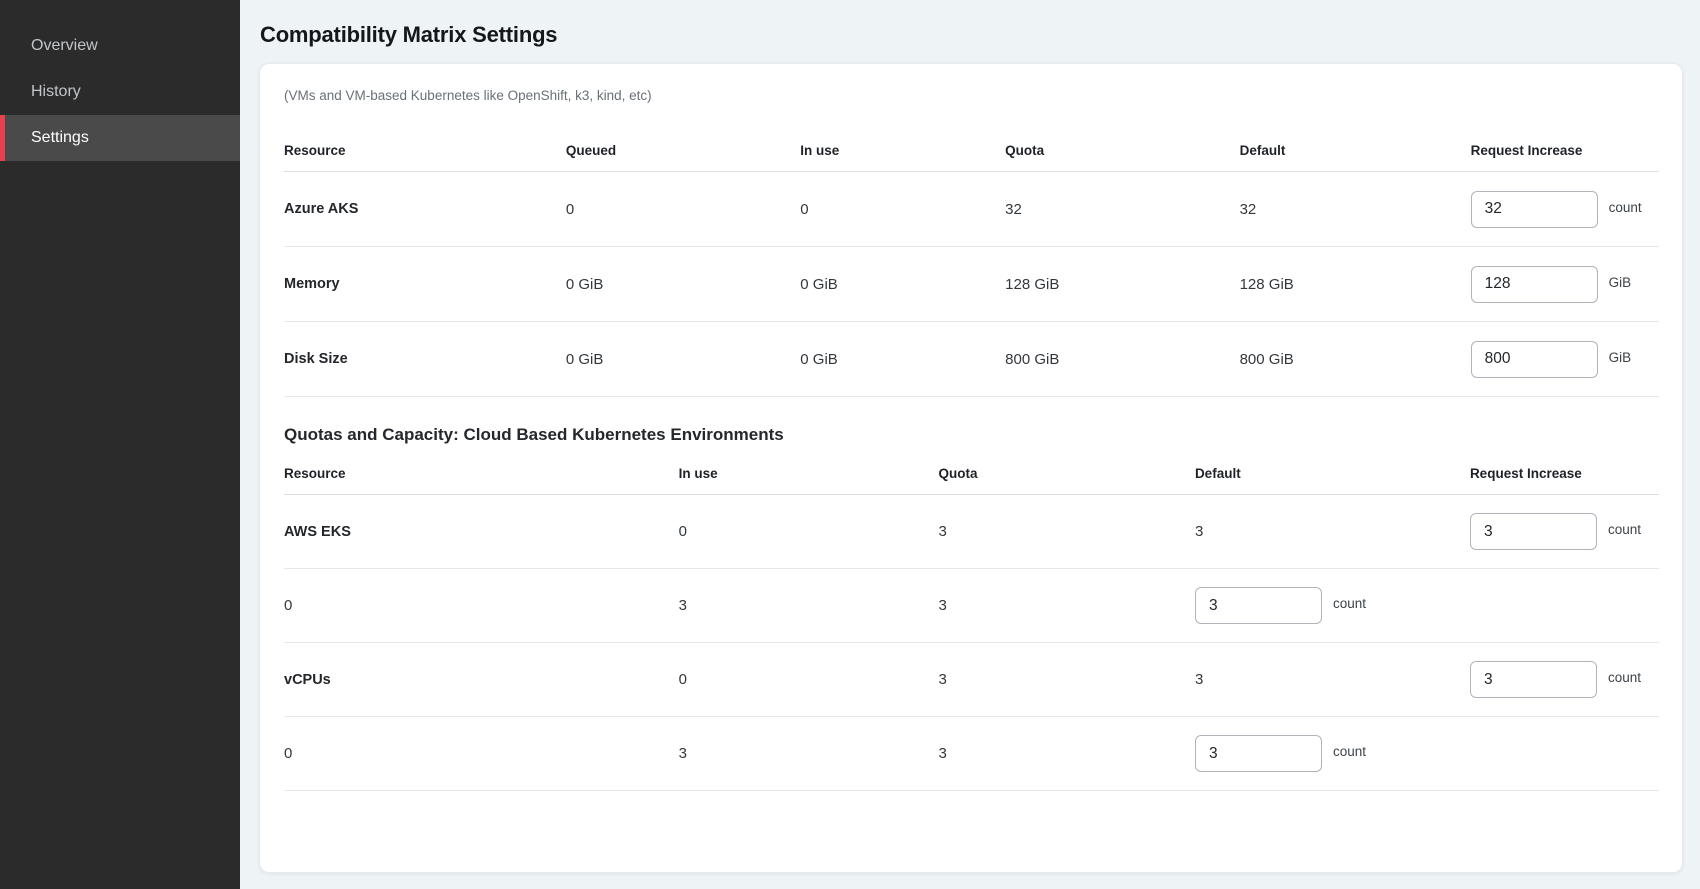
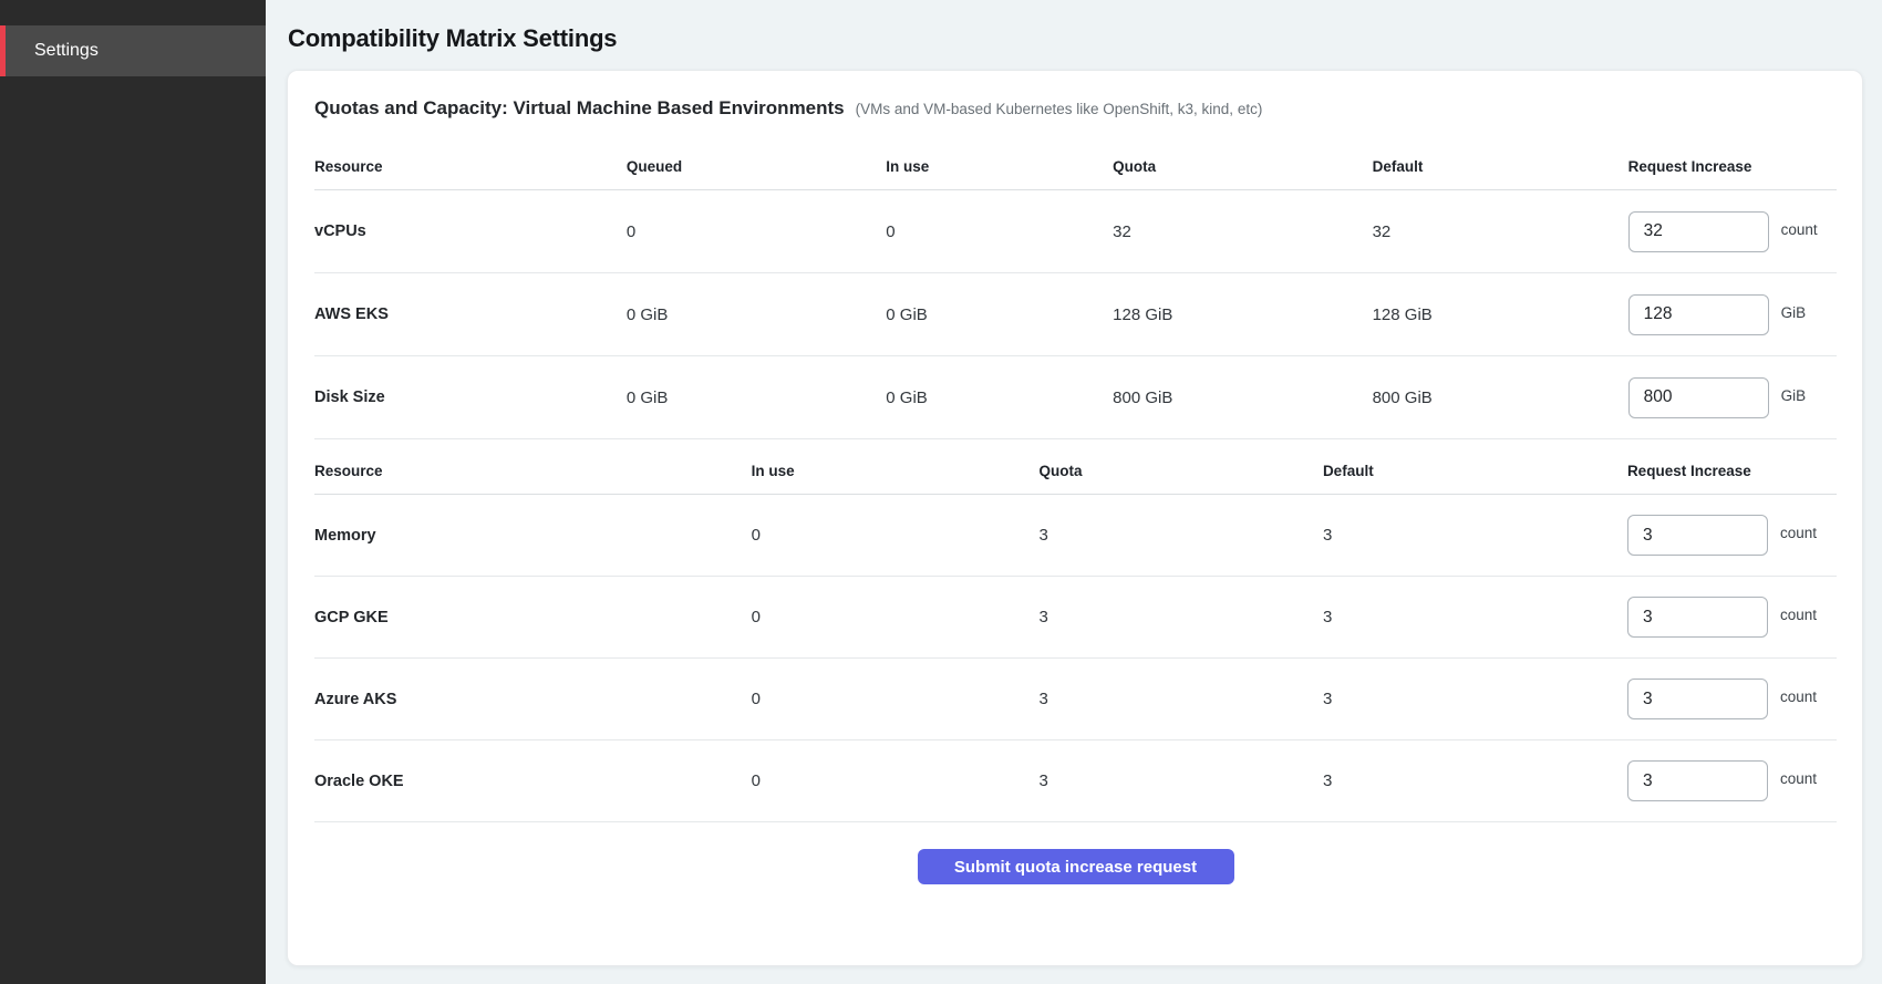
- Overview
- History
  Settings
  Compatibility Matrix Settings
+ Quotas and Capacity: Virtual Machine Based Environments
  (VMs and VM-based Kubernetes like OpenShift, k3, kind, etc)
  Resource
  Queued
  In use
  Quota
  Default
  Request Increase
- Azure AKS
+ vCPUs
  0
  0
  32
  32
  32
  count
- Memory
+ AWS EKS
  0 GiB
  0 GiB
  128 GiB
  128 GiB
  128
  GiB
  Disk Size
  0 GiB
  0 GiB
  800 GiB
  800 GiB
  800
  GiB
- Quotas and Capacity: Cloud Based Kubernetes Environments
  Resource
  In use
  Quota
  Default
  Request Increase
- AWS EKS
+ Memory
  0
  3
  3
  3
  count
+ GCP GKE
  0
  3
  3
  3
  count
- vCPUs
+ Azure AKS
  0
  3
  3
  3
  count
+ Oracle OKE
  0
  3
  3
  3
  count
+ Submit quota increase request
